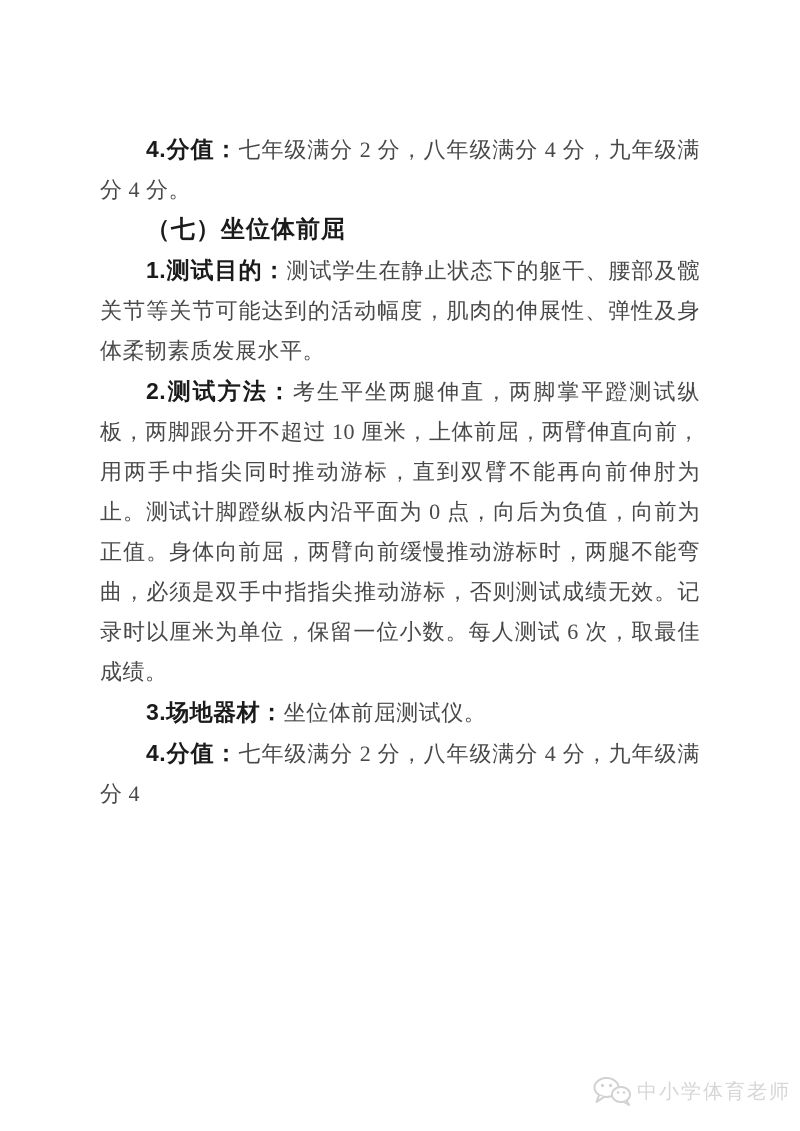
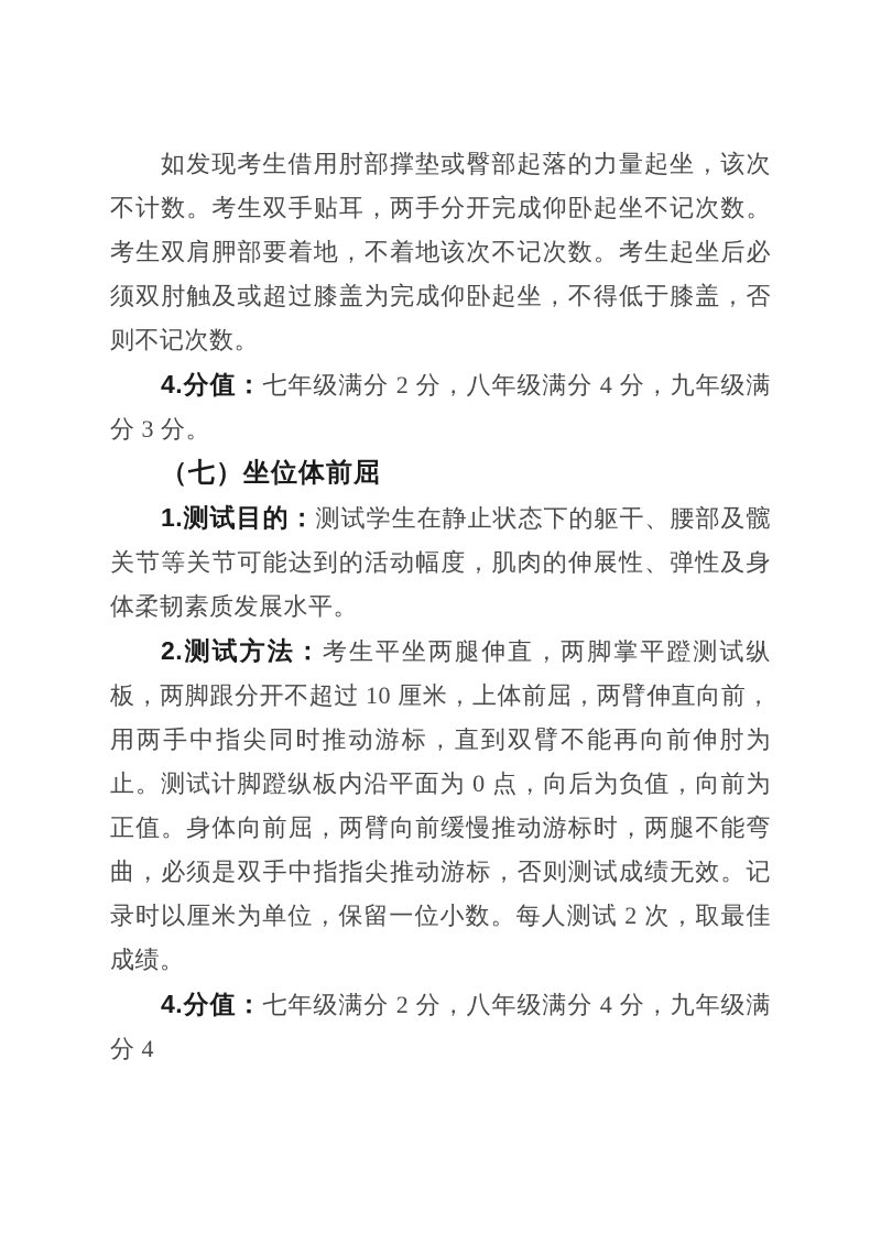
+ 如发现考生借用肘部撑垫或臀部起落的力量起坐，该次不计数。考生双手贴耳，两手分开完成仰卧起坐不记次数。考生双肩胛部要着地，不着地该次不记次数。考生起坐后必须双肘触及或超过膝盖为完成仰卧起坐，不得低于膝盖，否则不记次数。
- 4.分值：七年级满分 2 分，八年级满分 4 分，九年级满分 4 分。
+ 4.分值：七年级满分 2 分，八年级满分 4 分，九年级满分 3 分。
  （七）坐位体前屈
  1.测试目的：测试学生在静止状态下的躯干、腰部及髋关节等关节可能达到的活动幅度，肌肉的伸展性、弹性及身体柔韧素质发展水平。
- 2.测试方法：考生平坐两腿伸直，两脚掌平蹬测试纵板，两脚跟分开不超过 10 厘米，上体前屈，两臂伸直向前，用两手中指尖同时推动游标，直到双臂不能再向前伸肘为止。测试计脚蹬纵板内沿平面为 0 点，向后为负值，向前为正值。身体向前屈，两臂向前缓慢推动游标时，两腿不能弯曲，必须是双手中指指尖推动游标，否则测试成绩无效。记录时以厘米为单位，保留一位小数。每人测试 6 次，取最佳成绩。
+ 2.测试方法：考生平坐两腿伸直，两脚掌平蹬测试纵板，两脚跟分开不超过 10 厘米，上体前屈，两臂伸直向前，用两手中指尖同时推动游标，直到双臂不能再向前伸肘为止。测试计脚蹬纵板内沿平面为 0 点，向后为负值，向前为正值。身体向前屈，两臂向前缓慢推动游标时，两腿不能弯曲，必须是双手中指指尖推动游标，否则测试成绩无效。记录时以厘米为单位，保留一位小数。每人测试 2 次，取最佳成绩。
- 3.场地器材：坐位体前屈测试仪。
  4.分值：七年级满分 2 分，八年级满分 4 分，九年级满分 4
- 中小学体育老师
